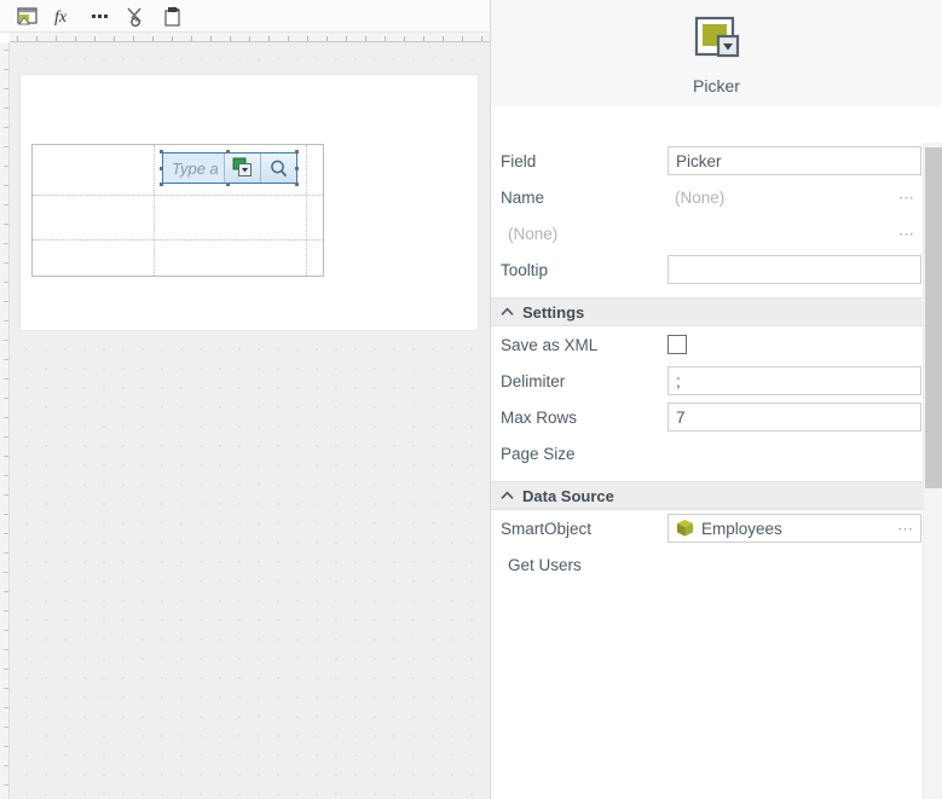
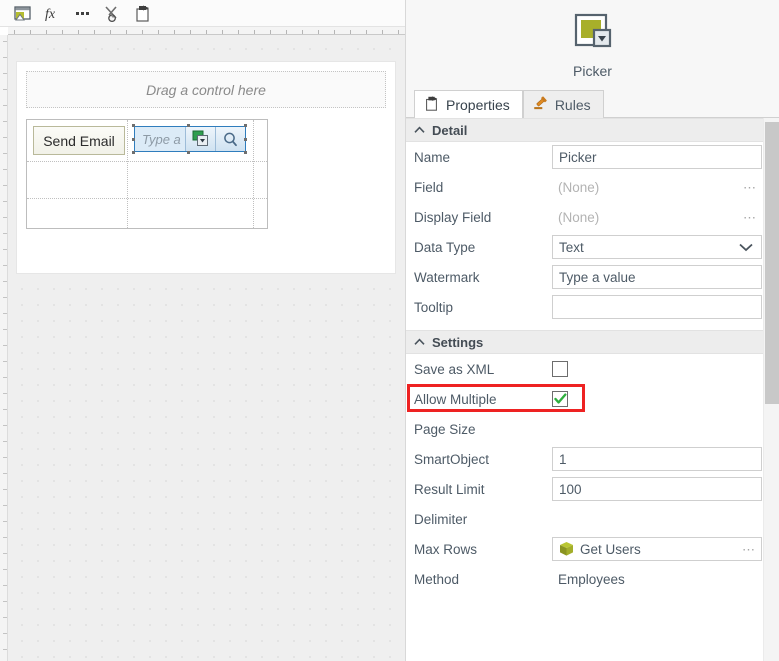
  fx
+ Drag a control here
+ Send Email
  Type a
  Picker
+ Properties
+ Rules
+ Detail
- Field
+ Name
  Picker
- Name
+ Field
  (None)
  ⋯
+ Display Field
  (None)
  ⋯
+ Data Type
+ Text
+ Watermark
+ Type a value
  Tooltip
  Settings
  Save as XML
+ Allow Multiple
- Delimiter
+ Page Size
- ;
- Max Rows
+ SmartObject
- 7
+ 1
+ Result Limit
+ 100
- Page Size
+ Delimiter
- Data Source
- SmartObject
+ Max Rows
- Employees
+ Get Users
  ⋯
+ Method
- Get Users
+ Employees
